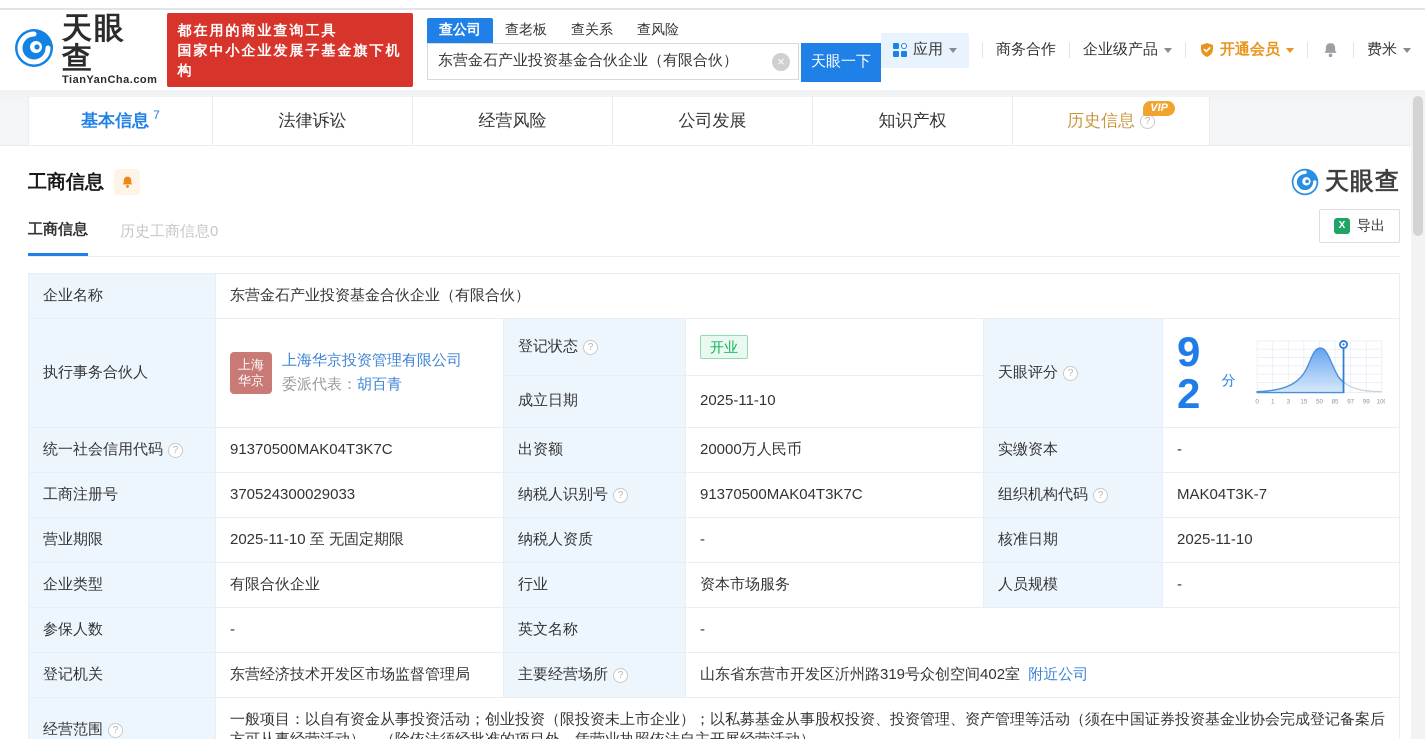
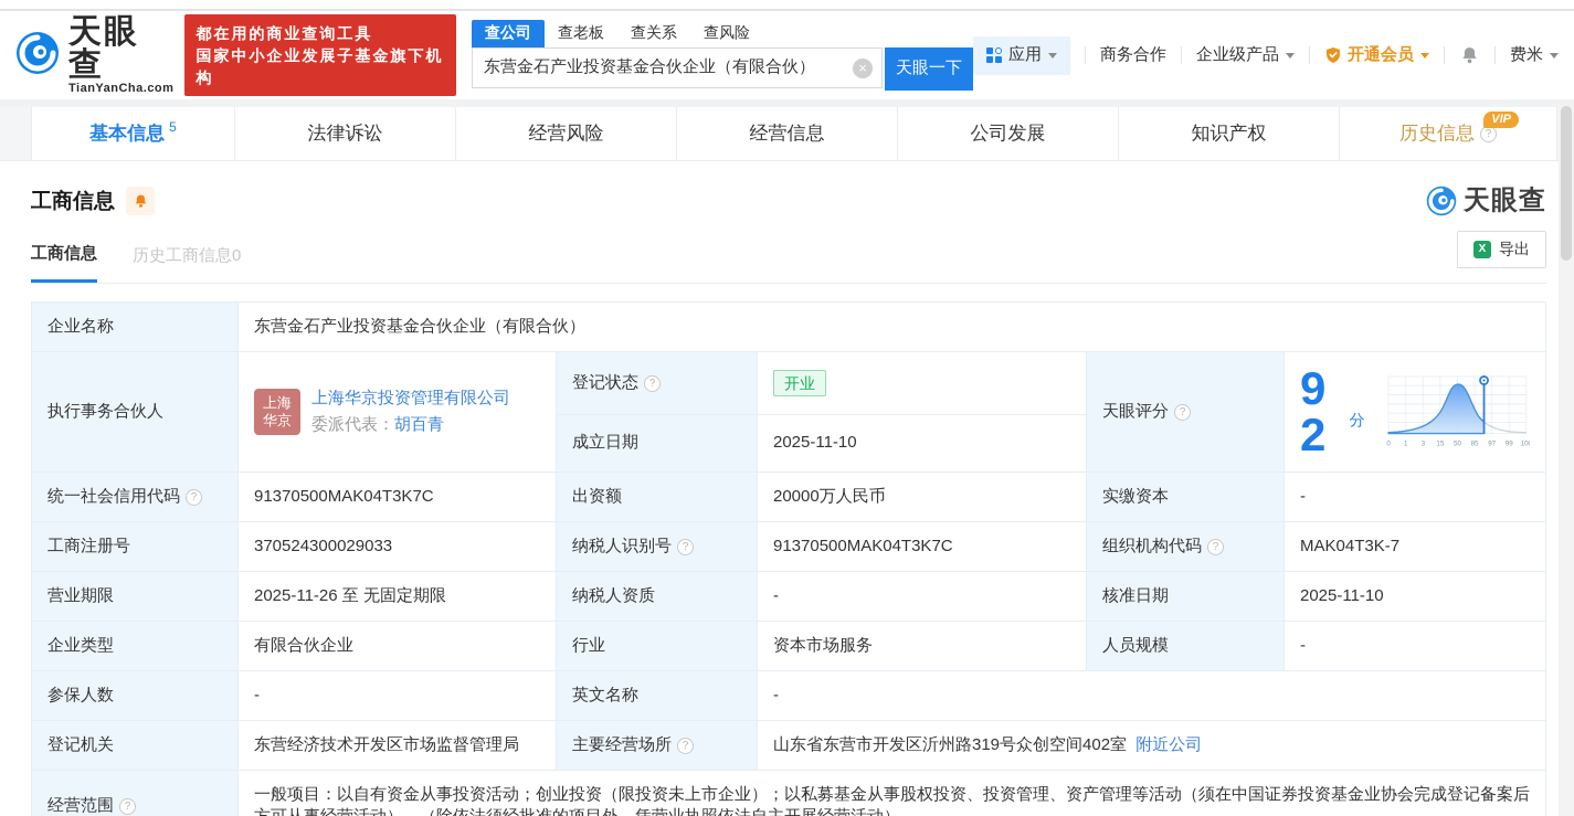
  天眼查
  TianYanCha.com
  都在用的商业查询工具
  国家中小企业发展子基金旗下机构
  查公司
  查老板
  查关系
  查风险
  东营金石产业投资基金合伙企业（有限合伙）
  天眼一下
  应用
  商务合作
  企业级产品
  开通会员
  费米
  基本信息
- 7
+ 5
  法律诉讼
  经营风险
+ 经营信息
  公司发展
  知识产权
  VIP
  历史信息
  工商信息
  天眼查
  工商信息
  历史工商信息0
  导出
  企业名称	东营金石产业投资基金合伙企业（有限合伙）
  执行事务合伙人	上海 华京 上海华京投资管理有限公司 委派代表：胡百青	登记状态	开业	天眼评分	92 分
  成立日期	2025-11-10
  统一社会信用代码	91370500MAK04T3K7C	出资额	20000万人民币	实缴资本	-
  工商注册号	370524300029033	纳税人识别号	91370500MAK04T3K7C	组织机构代码	MAK04T3K-7
- 营业期限	2025-11-10 至 无固定期限	纳税人资质	-	核准日期	2025-11-10
+ 营业期限	2025-11-26 至 无固定期限	纳税人资质	-	核准日期	2025-11-10
  企业类型	有限合伙企业	行业	资本市场服务	人员规模	-
  参保人数	-	英文名称	-
  登记机关	东营经济技术开发区市场监督管理局	主要经营场所	山东省东营市开发区沂州路319号众创空间402室 附近公司
